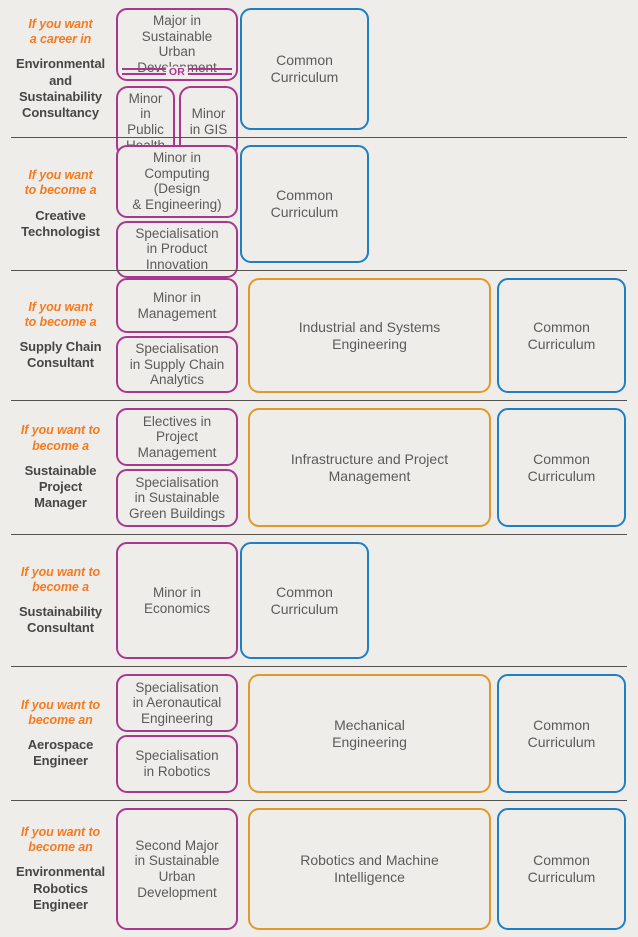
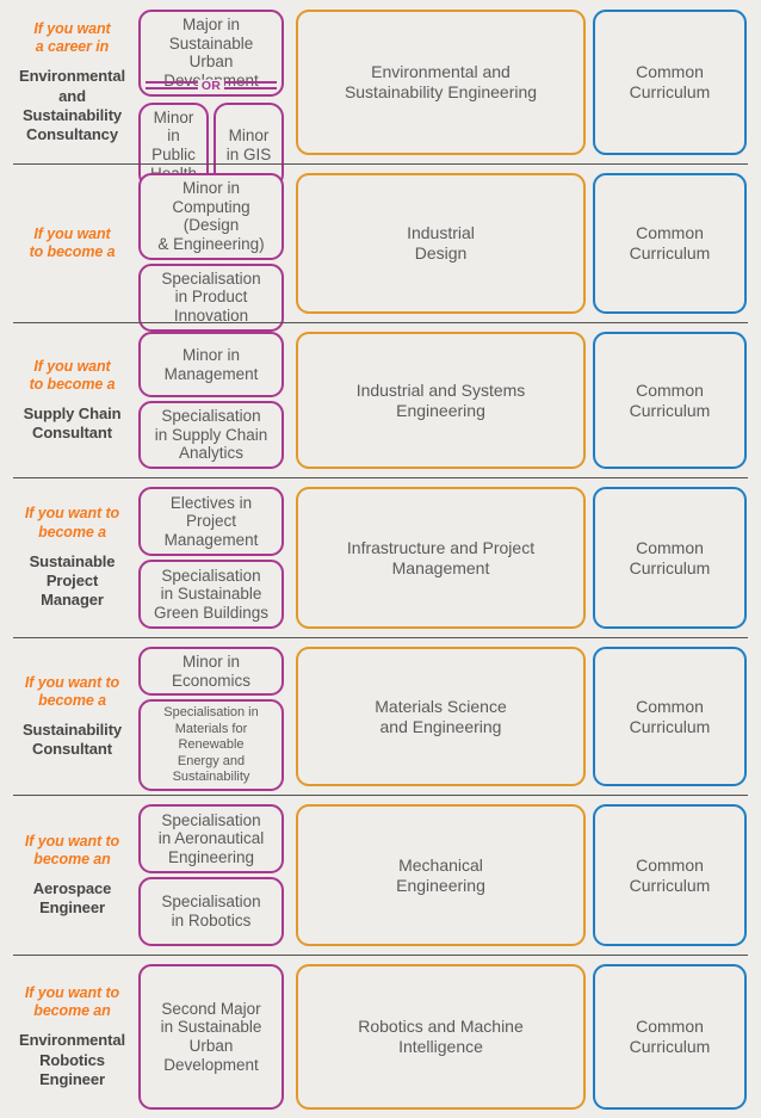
  If you want
  a career in
  Environmental
  and
  Sustainability
  Consultancy
  Major in
  Sustainable Urban
  Minor
  in Public
  Minor
  in GIS
  OR
+ Environmental and
+ Sustainability Engineering
  Common
  Curriculum
  If you want
  to become a
- Creative
- Technologist
  Minor in
  Computing (Design
  & Engineering)
  Specialisation
  in Product
  Innovation
+ Industrial
+ Design
  Common
  Curriculum
  If you want
  to become a
  Supply Chain
  Consultant
  Minor in
  Management
  Specialisation
  in Supply Chain
  Analytics
  Industrial and Systems
  Engineering
  Common
  Curriculum
  If you want to
  become a
  Sustainable
  Project Manager
  Electives in
  Project
  Management
  Specialisation
  in Sustainable
  Green Buildings
  Infrastructure and Project
  Management
  Common
  Curriculum
  If you want to
  become a
  Sustainability
  Consultant
  Minor in
  Economics
+ Specialisation in
+ Materials for Renewable
+ Energy and Sustainability
+ Materials Science
+ and Engineering
  Common
  Curriculum
  If you want to
  become an
  Aerospace
  Engineer
  Specialisation
  in Aeronautical
  Engineering
  Specialisation
  in Robotics
  Mechanical
  Engineering
  Common
  Curriculum
  If you want to
  become an
  Environmental
  Robotics
  Engineer
  Second Major
  in Sustainable
  Urban
  Development
  Robotics and Machine
  Intelligence
  Common
  Curriculum
